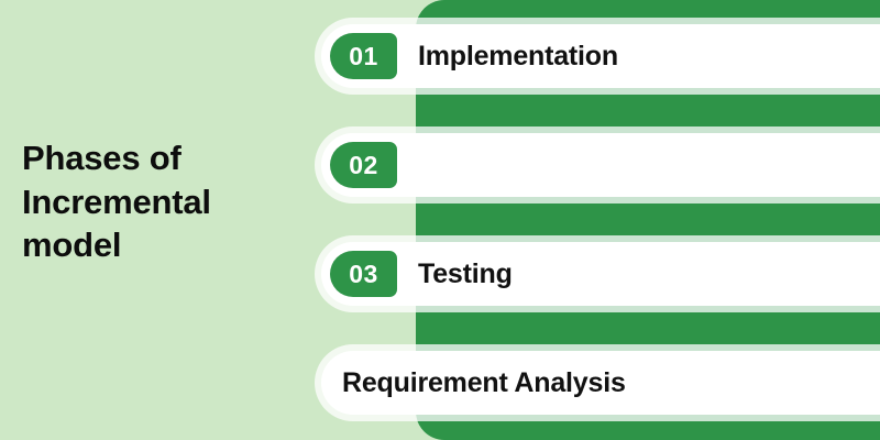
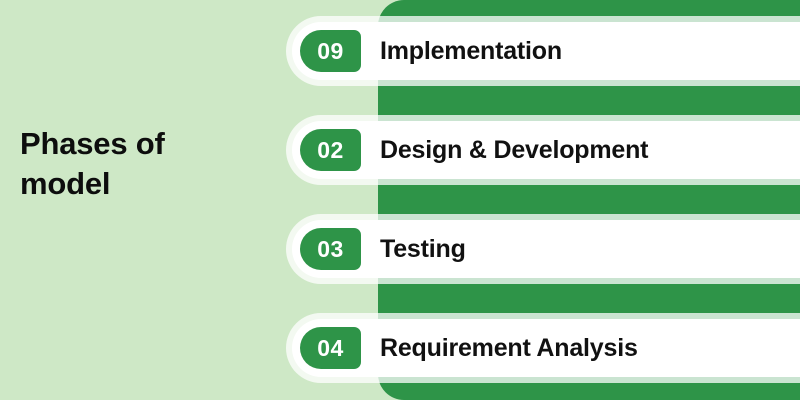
  Phases of
- Incremental
  model
- 01
+ 09
  Implementation
  02
+ Design & Development
  03
  Testing
+ 04
  Requirement Analysis
